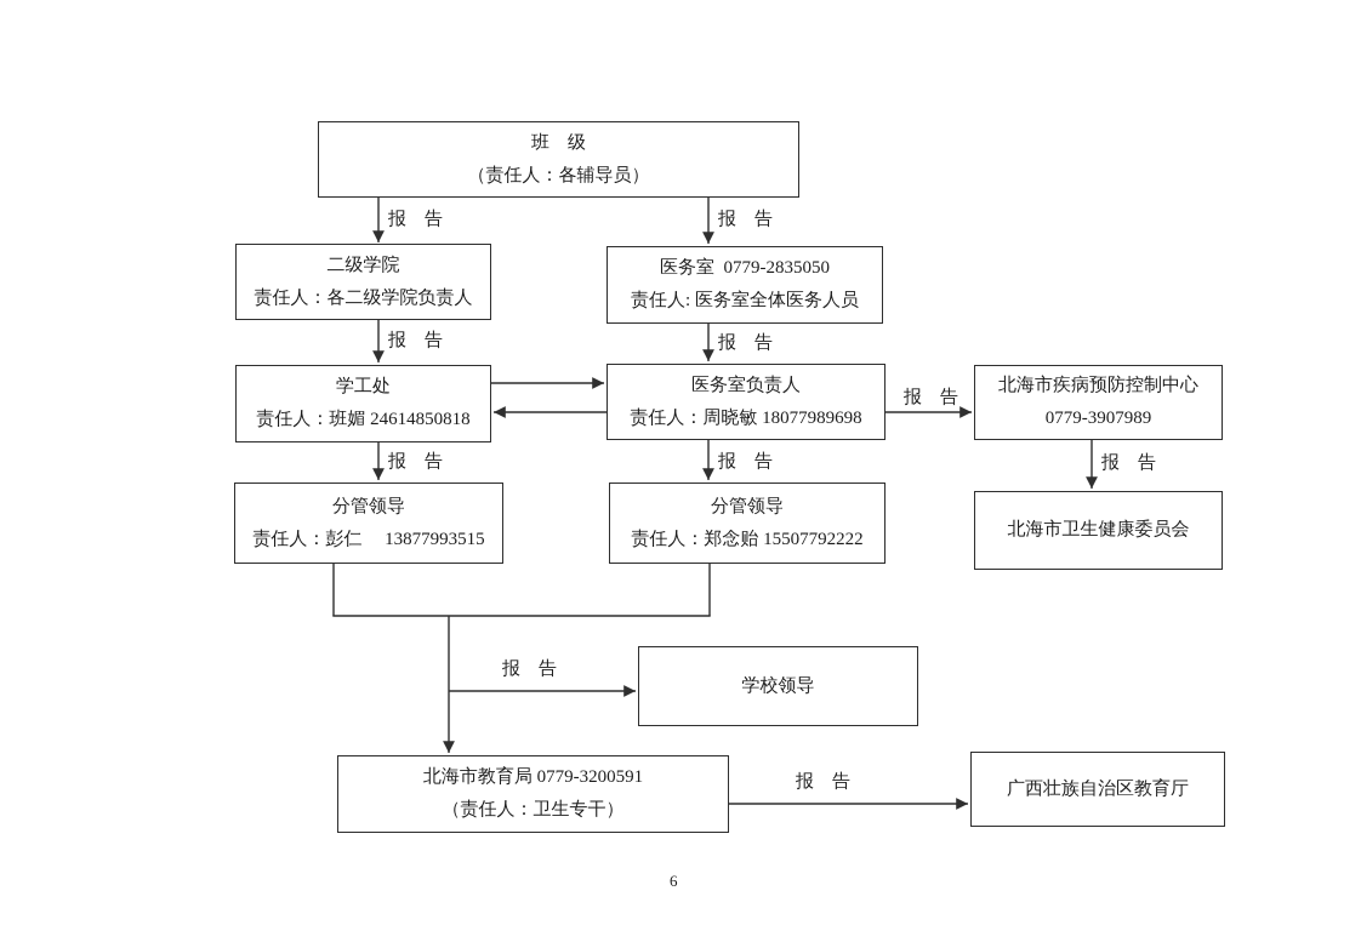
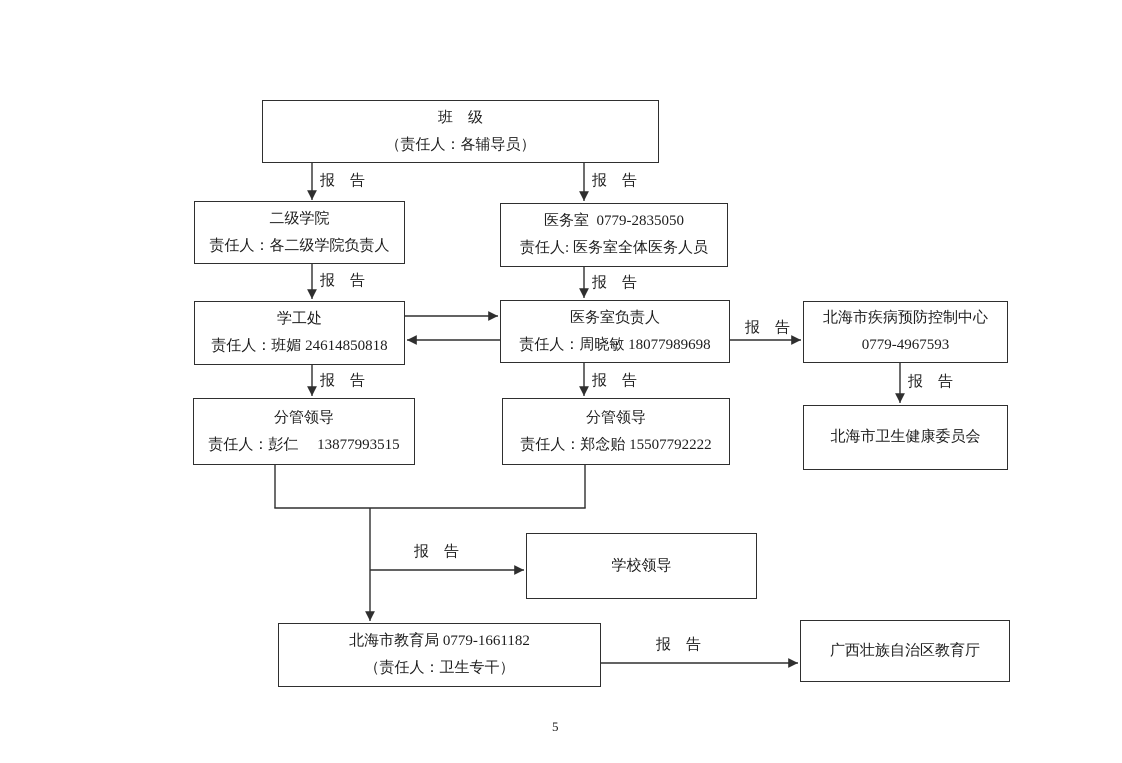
  班 级
  （责任人：各辅导员）
  二级学院
  责任人：各二级学院负责人
  医务室 0779-2835050
  责任人: 医务室全体医务人员
  学工处
  责任人：班媚 24614850818
  医务室负责人
  责任人：周晓敏 18077989698
  北海市疾病预防控制中心
- 0779-3907989
+ 0779-4967593
  分管领导
  责任人：彭仁 13877993515
  分管领导
  责任人：郑念贻 15507792222
  北海市卫生健康委员会
  学校领导
- 北海市教育局 0779-3200591
+ 北海市教育局 0779-1661182
  （责任人：卫生专干）
  广西壮族自治区教育厅
  报 告
  报 告
  报 告
  报 告
  报 告
  报 告
  报 告
  报 告
  报 告
  报 告
- 6
+ 5
